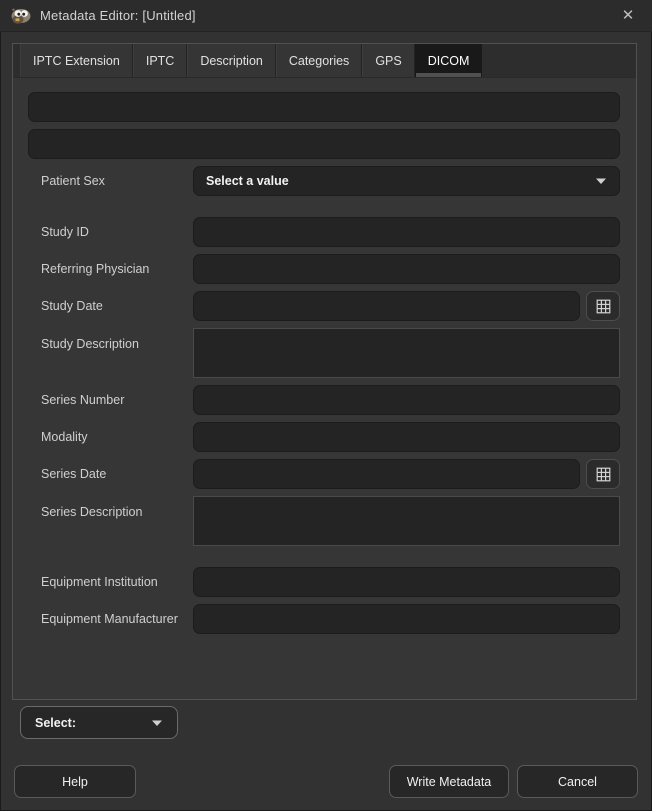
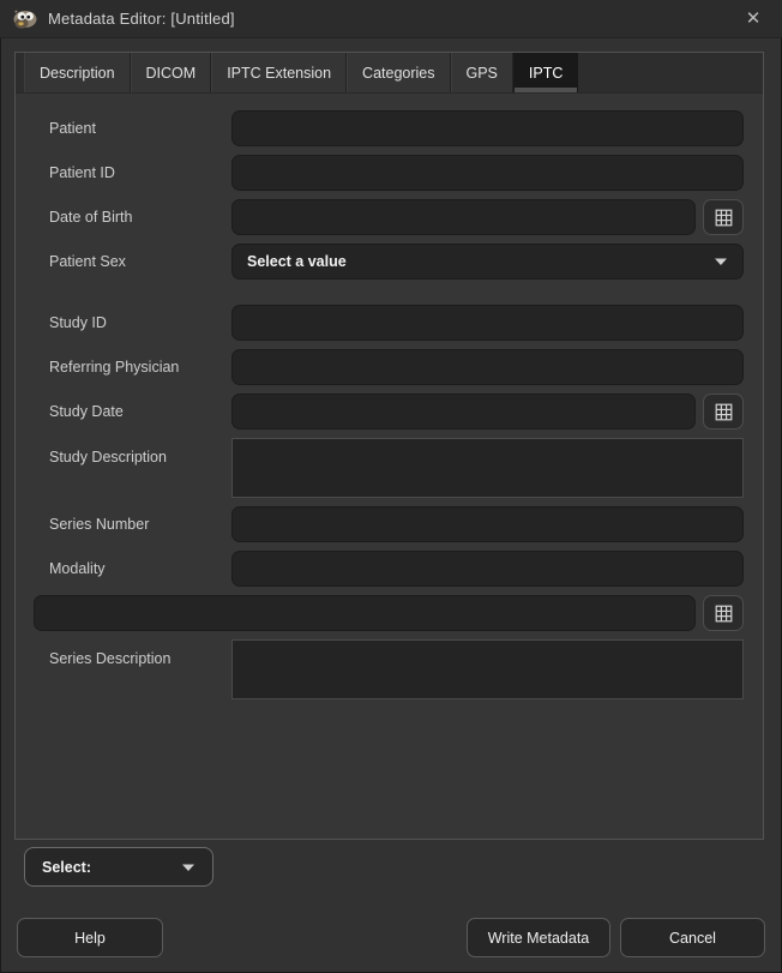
  Metadata Editor: [Untitled]
  ✕
- IPTC Extension
+ Description
- IPTC
+ DICOM
- Description
+ IPTC Extension
  Categories
  GPS
- DICOM
+ IPTC
+ Patient
+ Patient ID
+ Date of Birth
  Patient Sex
  Select a value
  Study ID
  Referring Physician
  Study Date
  Study Description
  Series Number
  Modality
- Series Date
  Series Description
- Equipment Institution
- Equipment Manufacturer
  Select:
  Help
  Write Metadata
  Cancel
